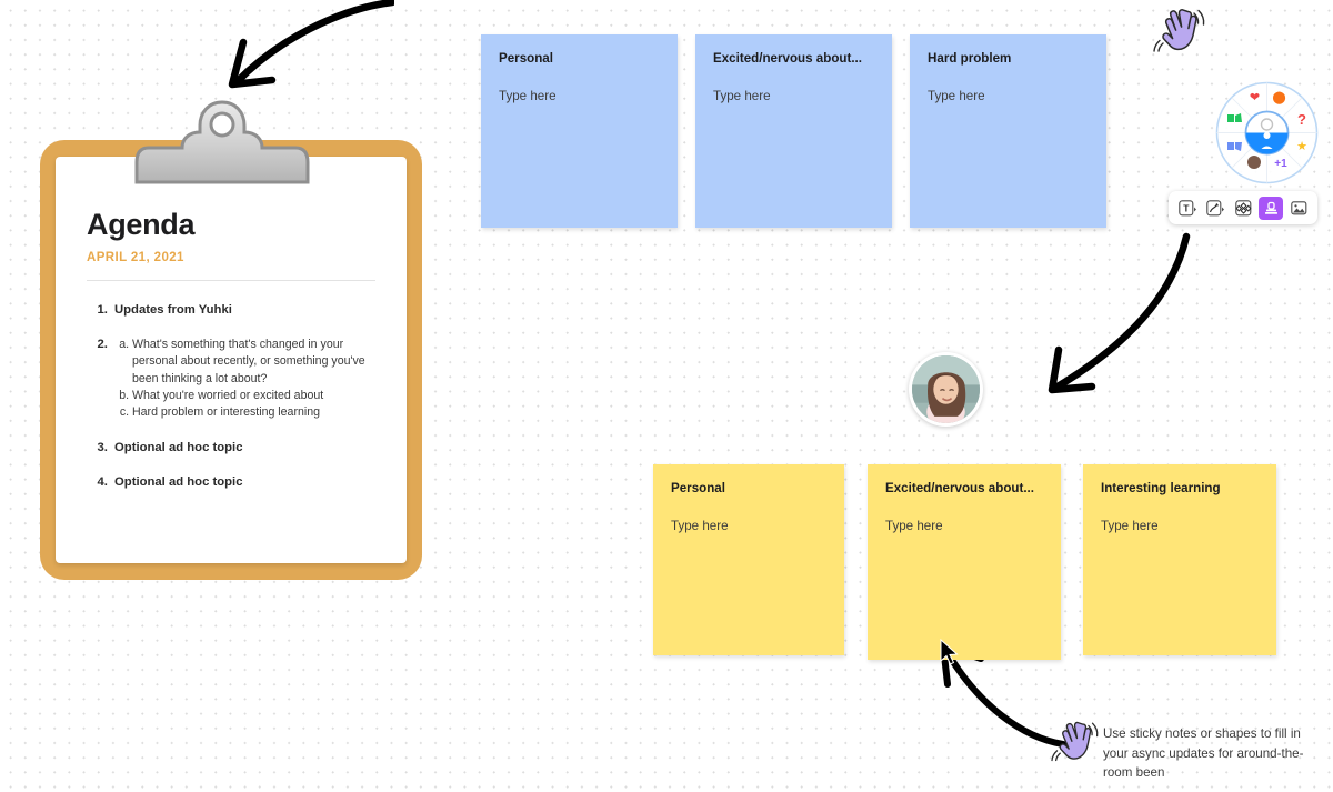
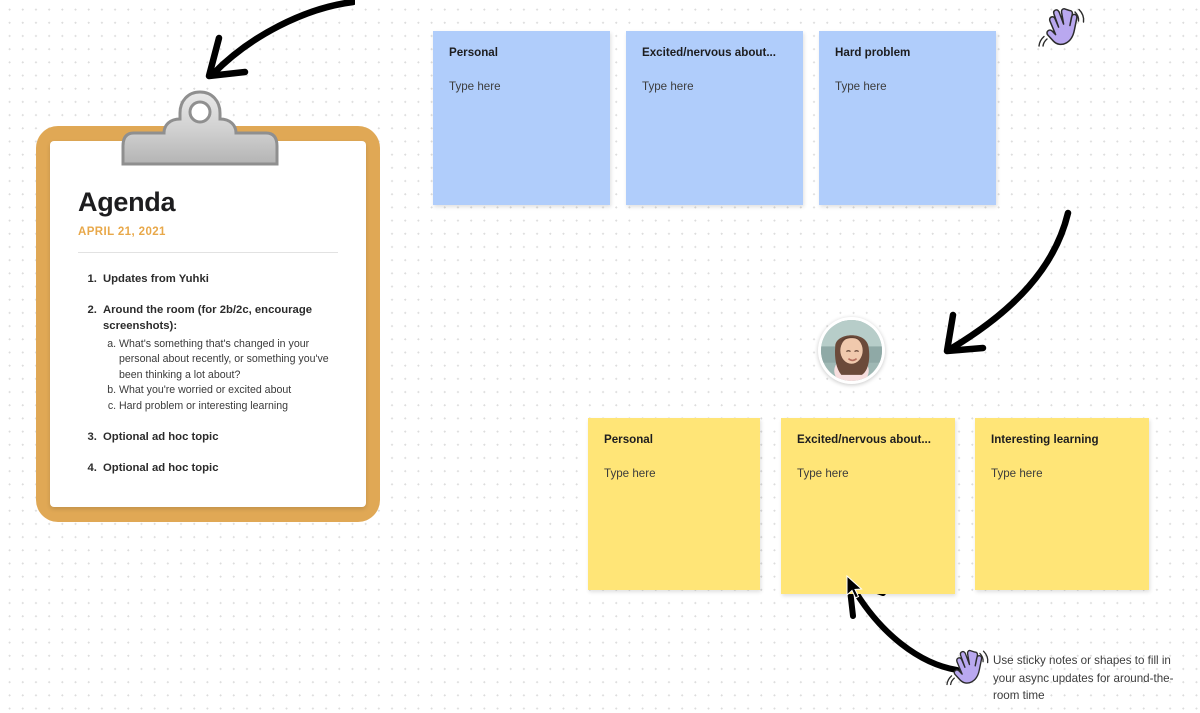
  Agenda
  APRIL 21, 2021
  Updates from Yuhki
+ Around the room (for 2b/2c, encourage screenshots):
  What's something that's changed in your personal about recently, or something you've been thinking a lot about?
  What you're worried or excited about
  Hard problem or interesting learning
  Optional ad hoc topic
  Optional ad hoc topic
  Personal
  Type here
  Excited/nervous about...
  Type here
  Hard problem
  Type here
  Personal
  Type here
  Excited/nervous about...
  Type here
  Interesting learning
  Type here
- ❤
- ⬤
- ?
- ★
- +1
- T
- Use sticky notes or shapes to fill in your async updates for around-the-room been
+ Use sticky notes or shapes to fill in your async updates for around-the-room time
